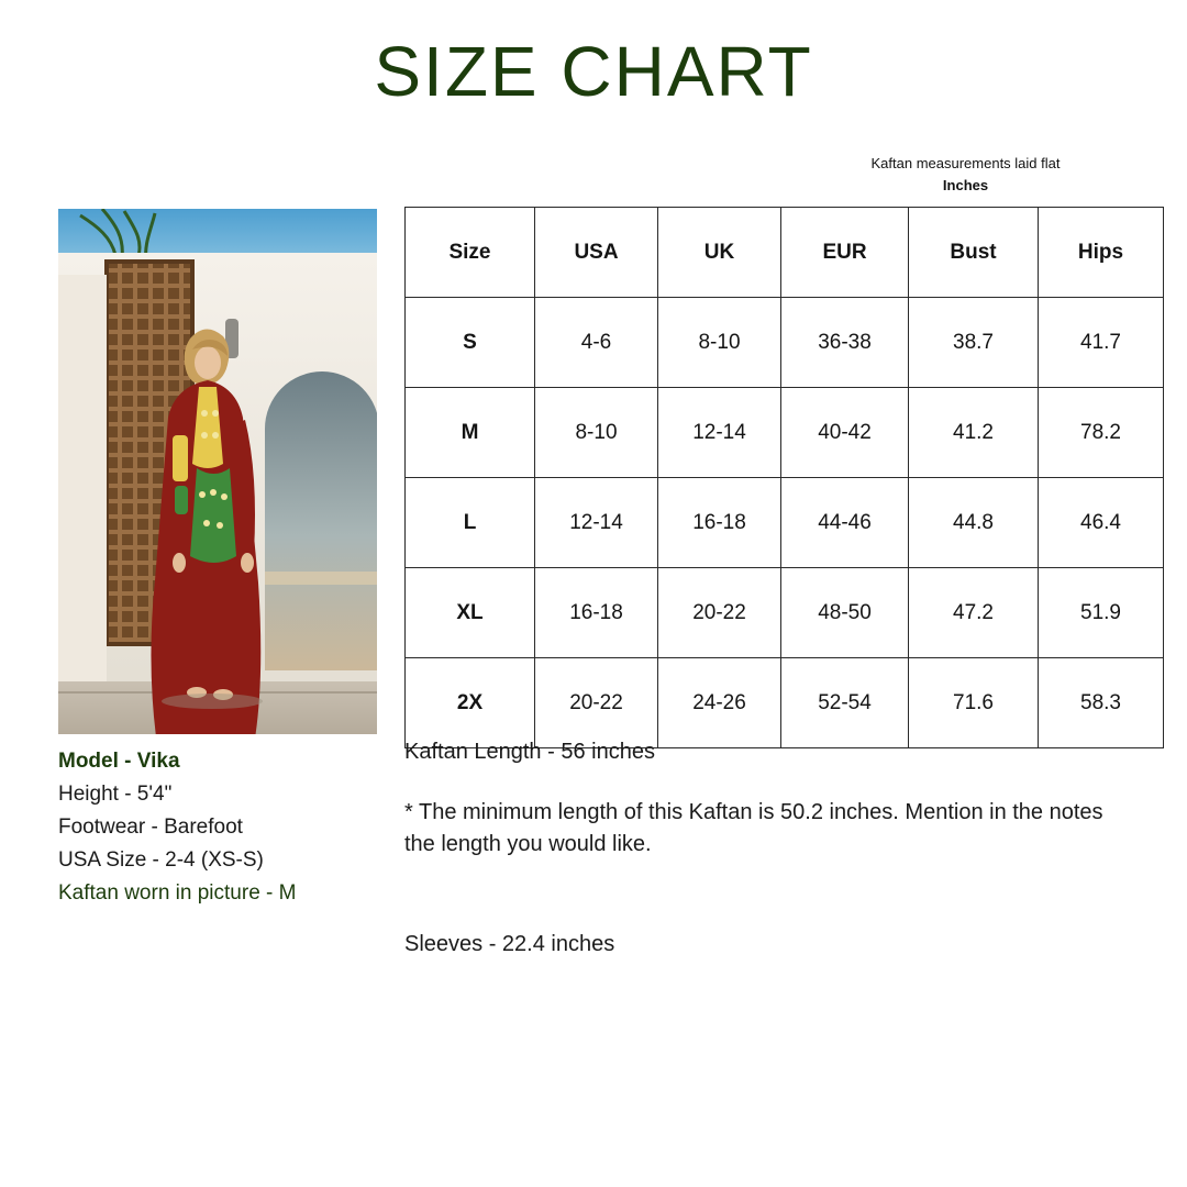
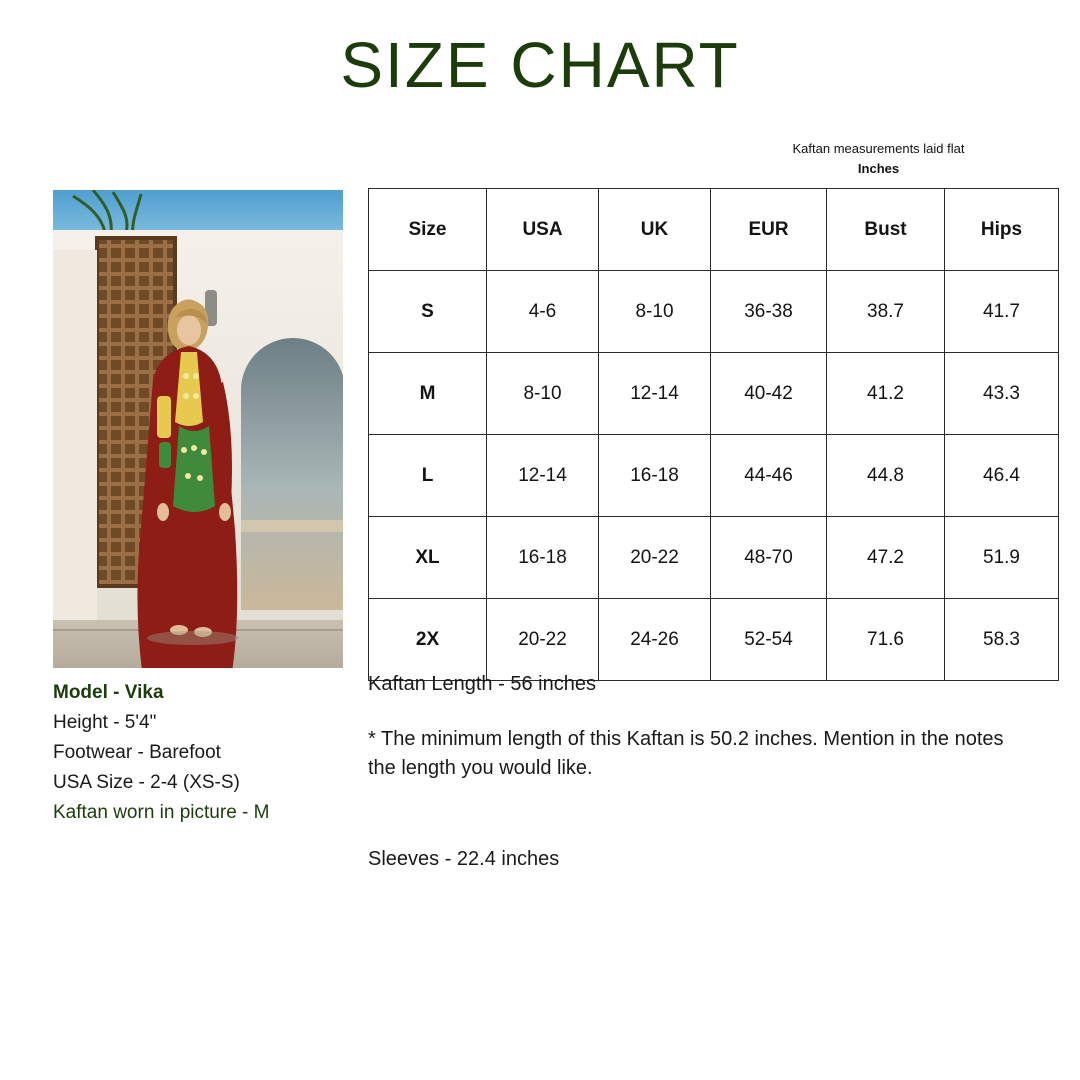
  SIZE CHART
  Kaftan measurements laid flat
  Inches
  Model - Vika
  Height - 5'4"
  Footwear - Barefoot
  USA Size - 2-4 (XS-S)
  Kaftan worn in picture - M
  Size	USA	UK	EUR	Bust	Hips
  S	4-6	8-10	36-38	38.7	41.7
- M	8-10	12-14	40-42	41.2	78.2
+ M	8-10	12-14	40-42	41.2	43.3
  L	12-14	16-18	44-46	44.8	46.4
- XL	16-18	20-22	48-50	47.2	51.9
+ XL	16-18	20-22	48-70	47.2	51.9
  2X	20-22	24-26	52-54	71.6	58.3
  Kaftan Length - 56 inches
  * The minimum length of this Kaftan is 50.2 inches. Mention in the notes the length you would like.
  Sleeves - 22.4 inches
